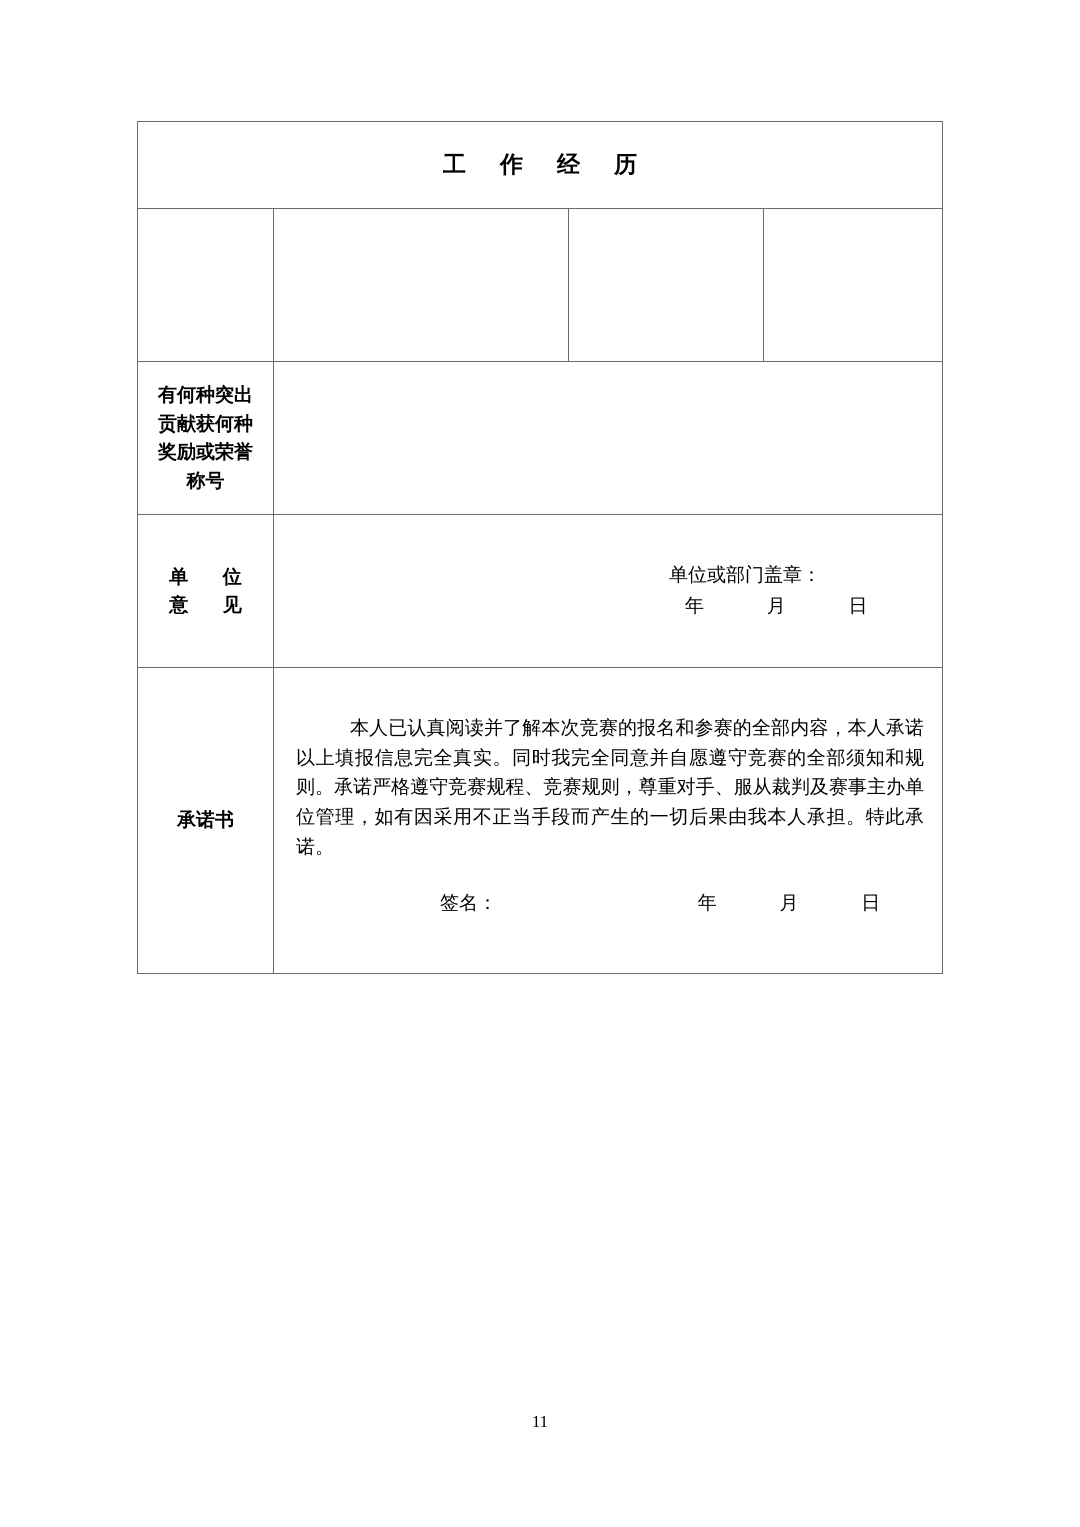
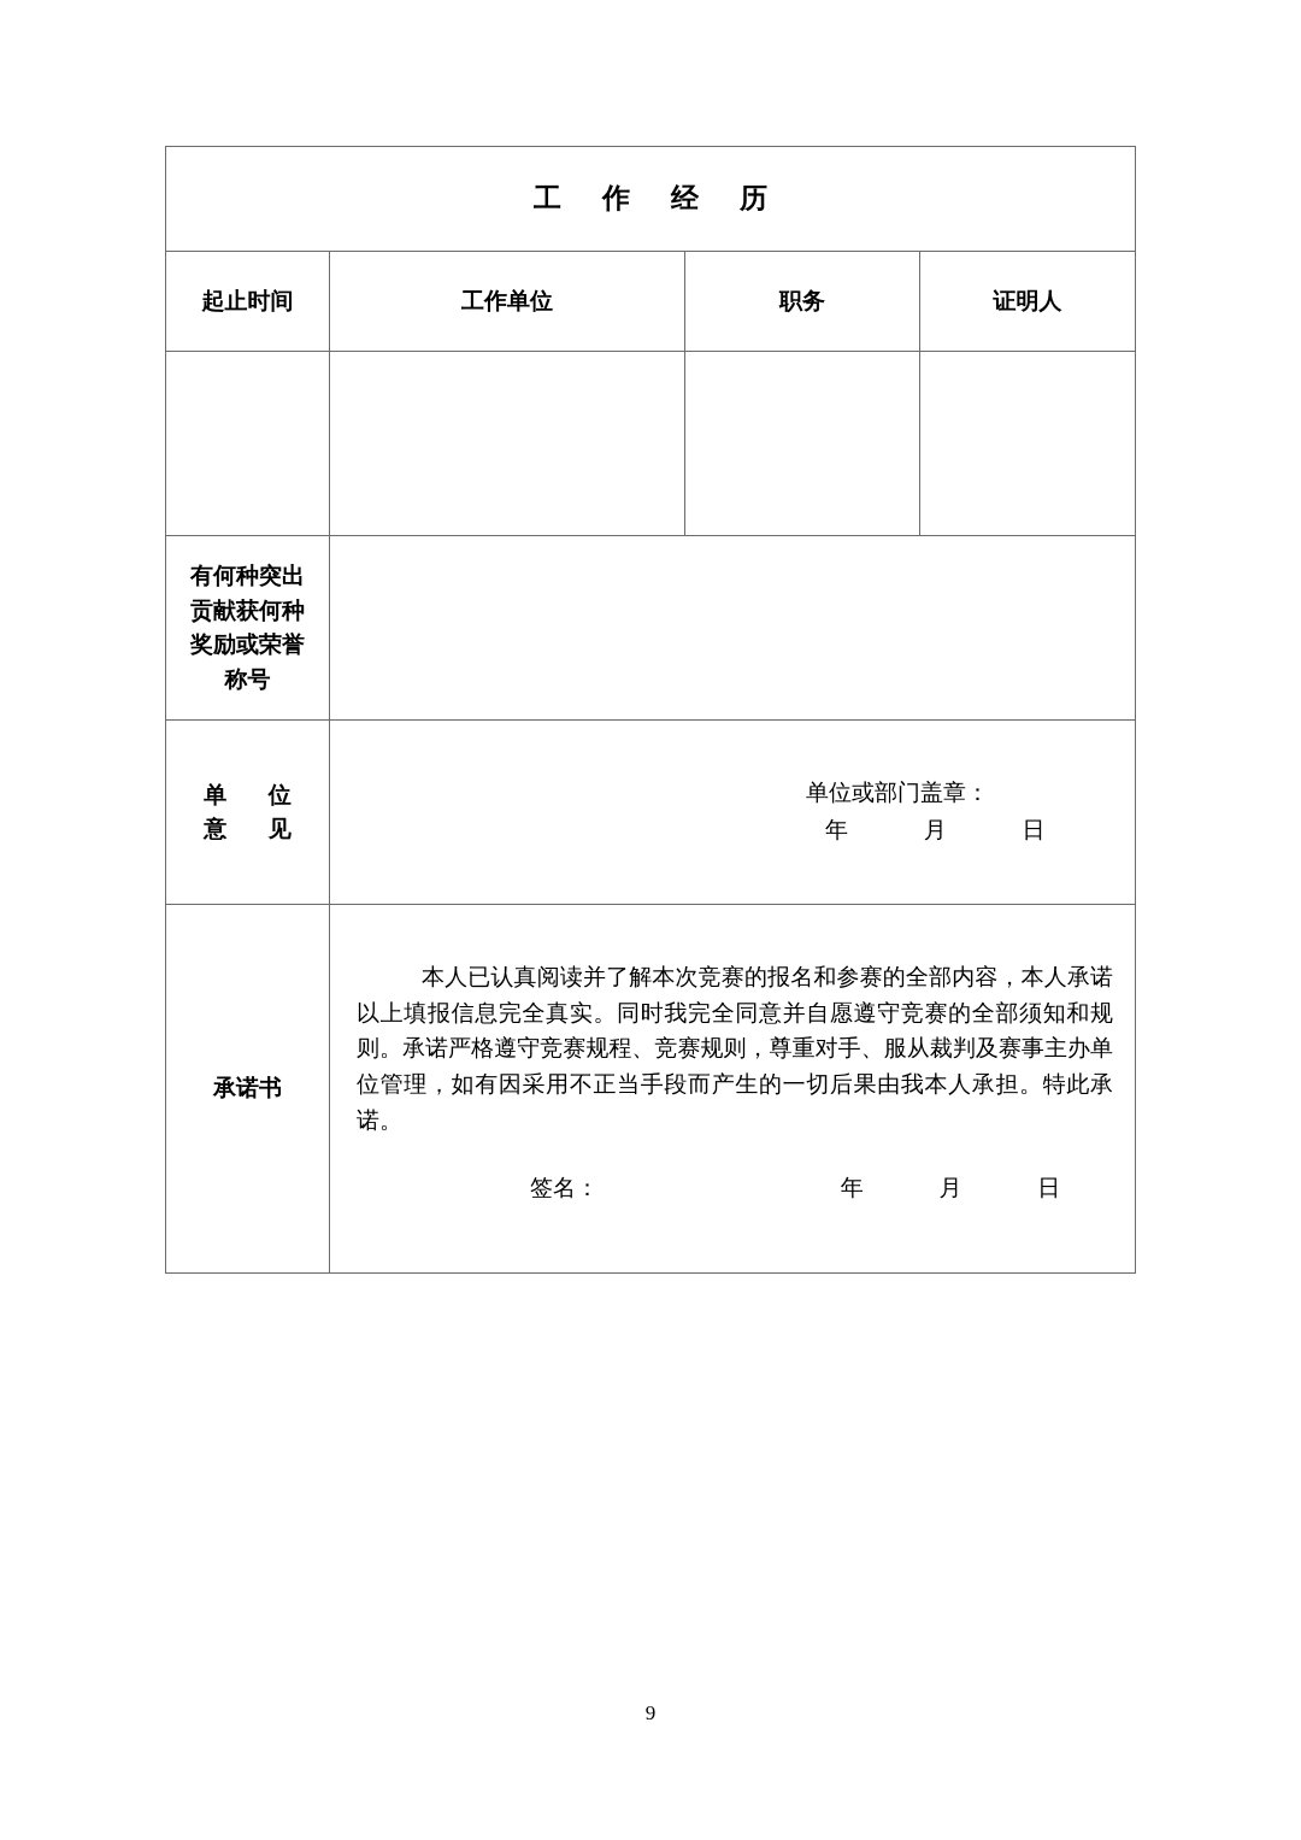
  工 作 经 历
+ 起止时间	工作单位	职务	证明人
  有何种突出 贡献获何种 奖励或荣誉 称号
  单 位 意 见	单位或部门盖章： 年 月 日
  承诺书	本人已认真阅读并了解本次竞赛的报名和参赛的全部内容，本人承诺以上填报信息完全真实。同时我完全同意并自愿遵守竞赛的全部须知和规则。承诺严格遵守竞赛规程、竞赛规则，尊重对手、服从裁判及赛事主办单位管理，如有因采用不正当手段而产生的一切后果由我本人承担。特此承诺。 签名： 年 月 日
- 11
+ 9
